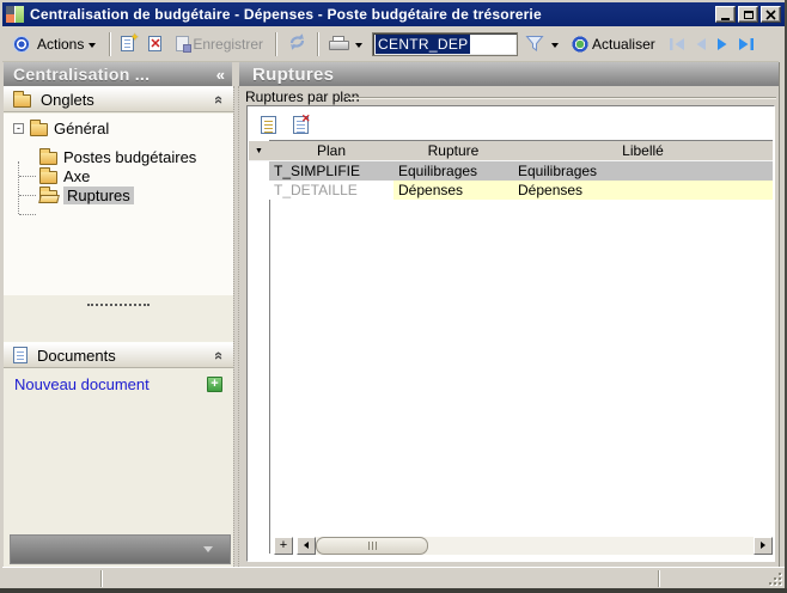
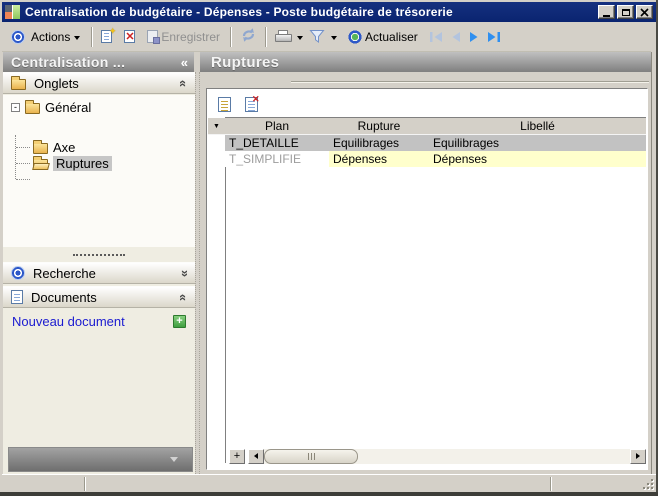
  Centralisation de budgétaire - Dépenses - Poste budgétaire de trésorerie
  Actions
  ✦
  ✕
  Enregistrer
- CENTR_DEP
  Actualiser
  Centralisation ...
  «
  Ruptures
  Onglets
  -
  Général
- Postes budgétaires
  Axe
  Ruptures
+ Recherche
  Documents
  Nouveau document
  +
- Ruptures par plan
  ✕
  Plan
  Rupture
  Libellé
- T_SIMPLIFIE
+ T_DETAILLE
  Equilibrages
  Equilibrages
- T_DETAILLE
+ T_SIMPLIFIE
  Dépenses
  Dépenses
  +
